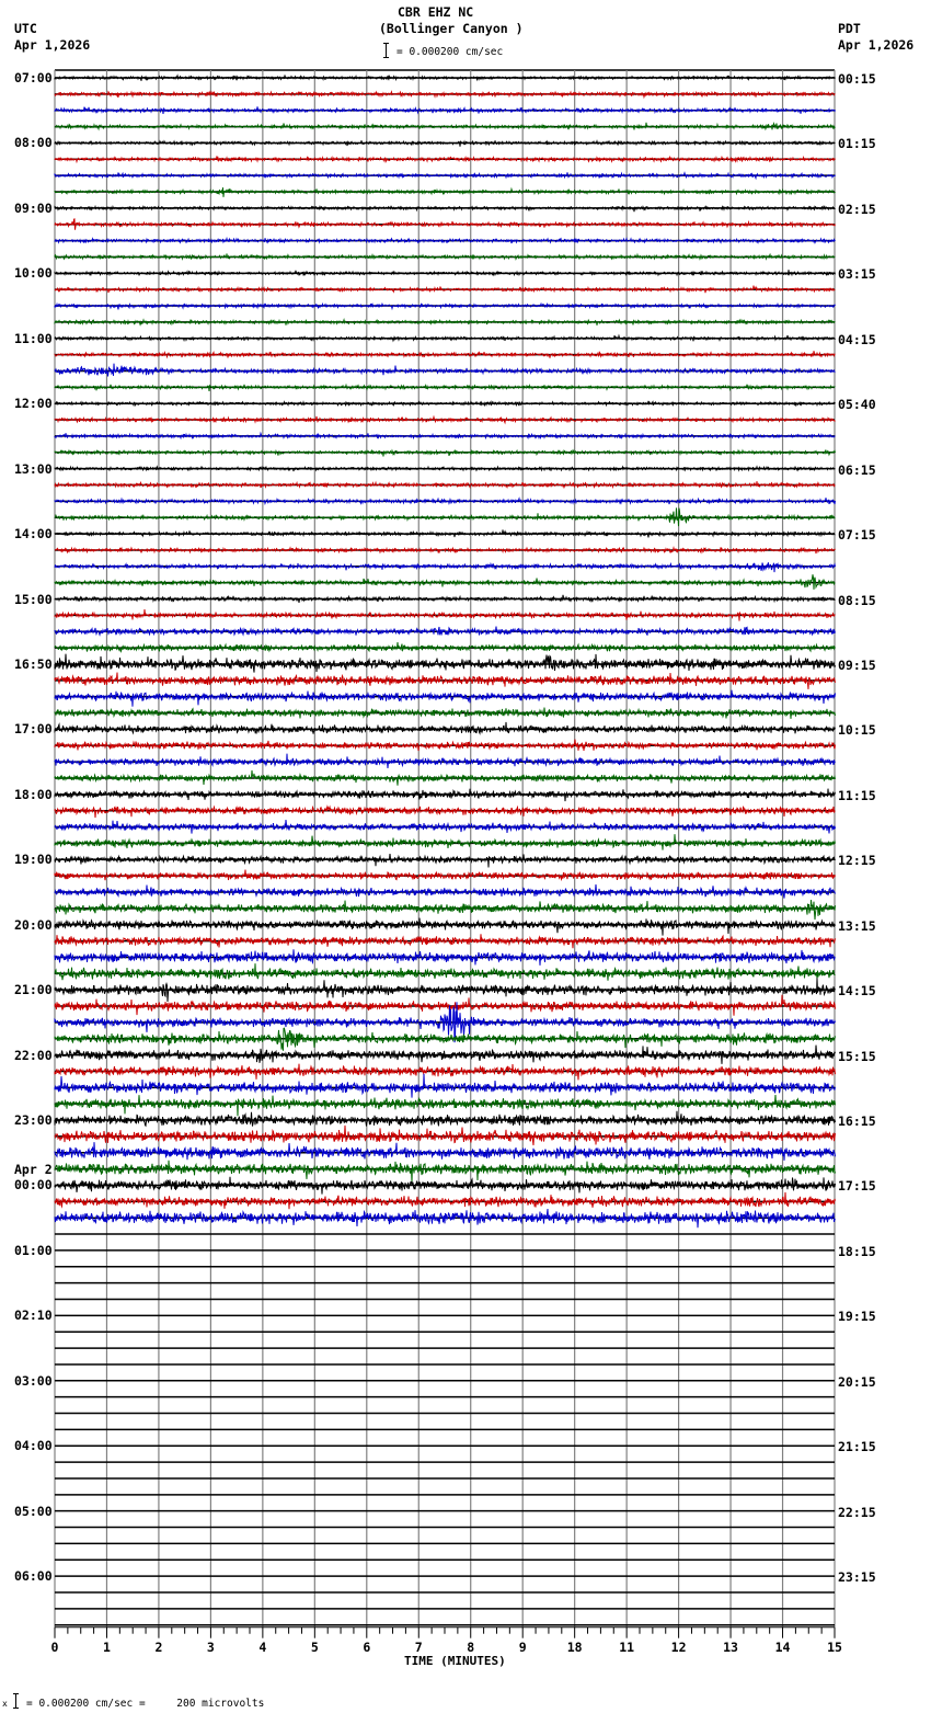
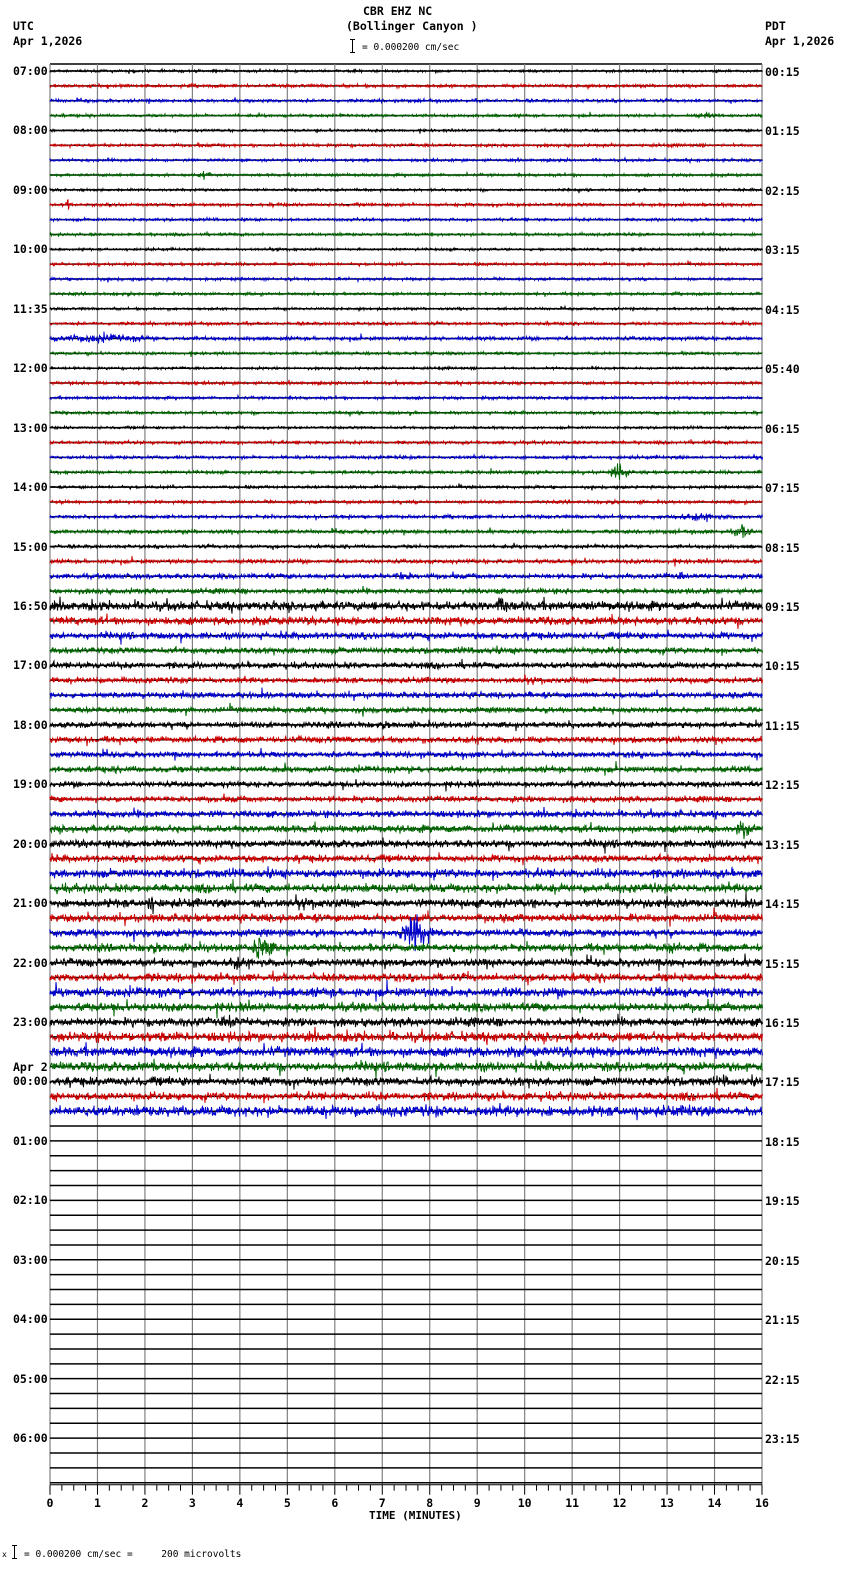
  CBR EHZ NC
  (Bollinger Canyon )
  UTC
  Apr 1,2026
  PDT
  Apr 1,2026
  = 0.000200 cm/sec
  07:00
  08:00
  09:00
  10:00
- 11:00
+ 11:35
  12:00
  13:00
  14:00
  15:00
  16:50
  17:00
  18:00
  19:00
  20:00
  21:00
  22:00
  23:00
  Apr 2
  00:00
  01:00
  02:10
  03:00
  04:00
  05:00
  06:00
  00:15
  01:15
  02:15
  03:15
  04:15
  05:40
  06:15
  07:15
  08:15
  09:15
  10:15
  11:15
  12:15
  13:15
  14:15
  15:15
  16:15
  17:15
  18:15
  19:15
  20:15
  21:15
  22:15
  23:15
  0
  1
  2
  3
  4
  5
  6
  7
  8
  9
- 18
+ 10
  11
  12
  13
  14
- 15
+ 16
  TIME (MINUTES)
  x
  = 0.000200 cm/sec = 200 microvolts
